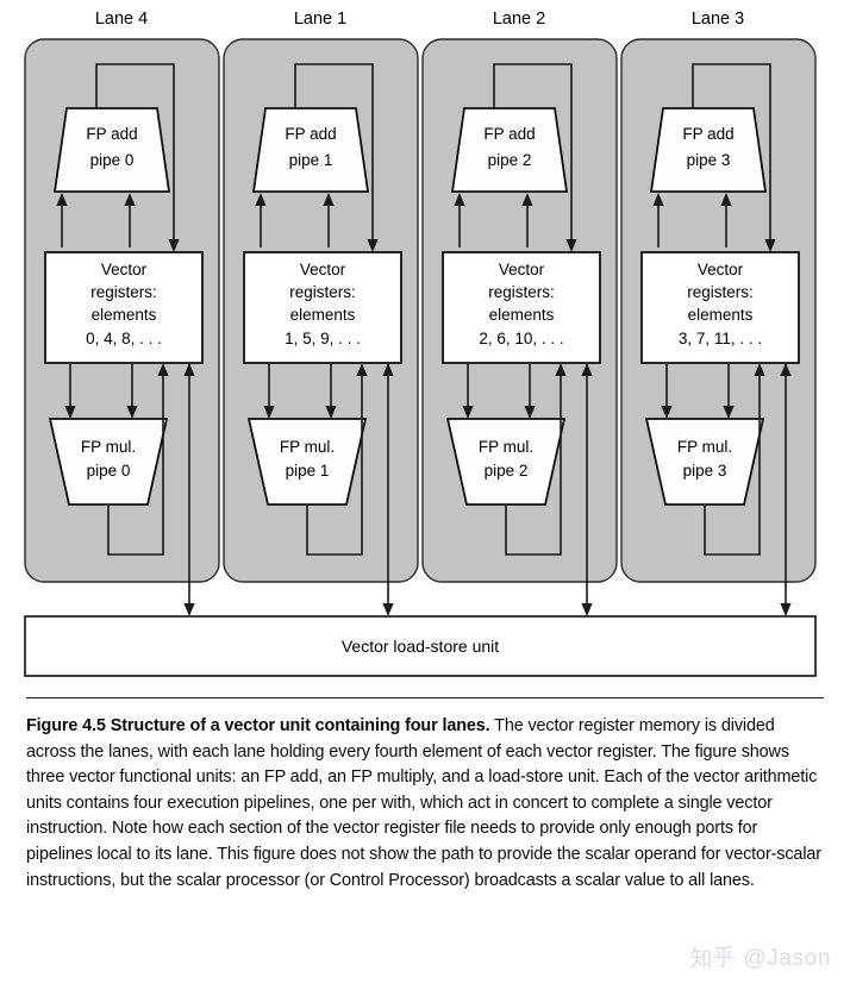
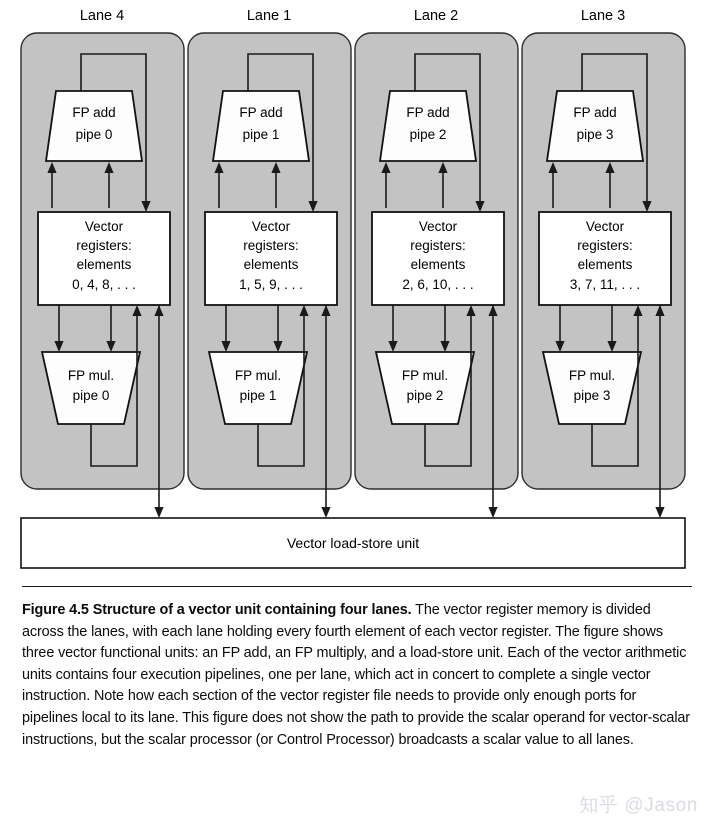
  FP add
  pipe 0
  Vector
  registers:
  elements
  0, 4, 8, . . .
  FP mul.
  pipe 0
  Lane 4
  FP add
  pipe 1
  Vector
  registers:
  elements
  1, 5, 9, . . .
  FP mul.
  pipe 1
  Lane 1
  FP add
  pipe 2
  Vector
  registers:
  elements
  2, 6, 10, . . .
  FP mul.
  pipe 2
  Lane 2
  FP add
  pipe 3
  Vector
  registers:
  elements
  3, 7, 11, . . .
  FP mul.
  pipe 3
  Lane 3
  Vector load-store unit
- Figure 4.5 Structure of a vector unit containing four lanes. The vector register memory is divided across the lanes, with each lane holding every fourth element of each vector register. The figure shows three vector functional units: an FP add, an FP multiply, and a load-store unit. Each of the vector arithmetic units contains four execution pipelines, one per with, which act in concert to complete a single vector instruction. Note how each section of the vector register file needs to provide only enough ports for pipelines local to its lane. This figure does not show the path to provide the scalar operand for vector-scalar instructions, but the scalar processor (or Control Processor) broadcasts a scalar value to all lanes.
+ Figure 4.5 Structure of a vector unit containing four lanes. The vector register memory is divided across the lanes, with each lane holding every fourth element of each vector register. The figure shows three vector functional units: an FP add, an FP multiply, and a load-store unit. Each of the vector arithmetic units contains four execution pipelines, one per lane, which act in concert to complete a single vector instruction. Note how each section of the vector register file needs to provide only enough ports for pipelines local to its lane. This figure does not show the path to provide the scalar operand for vector-scalar instructions, but the scalar processor (or Control Processor) broadcasts a scalar value to all lanes.
  知乎 @Jason
